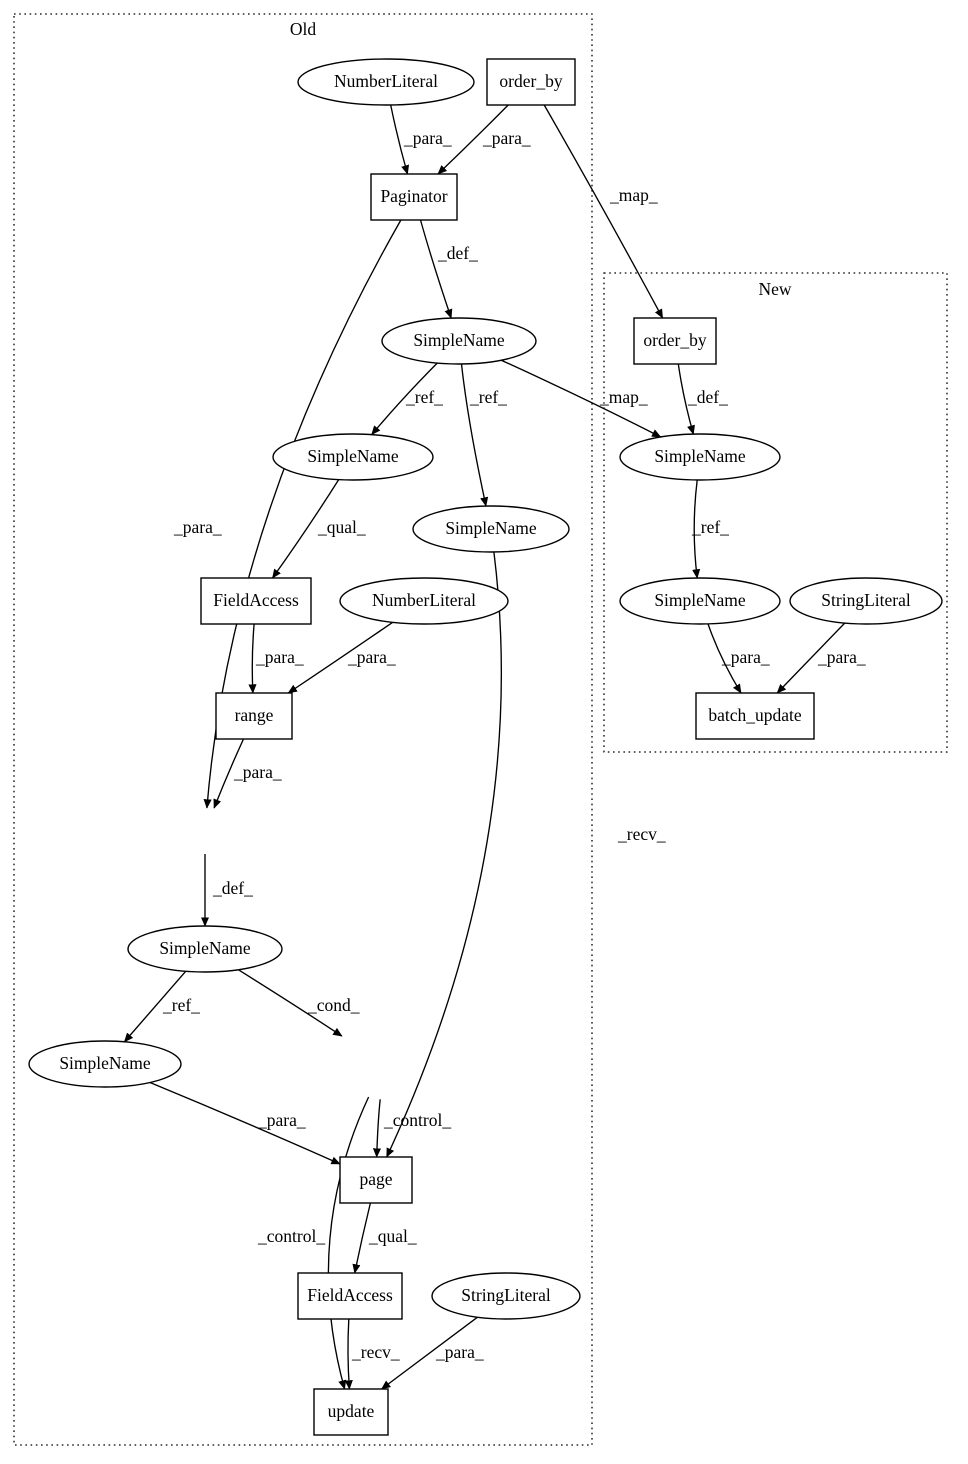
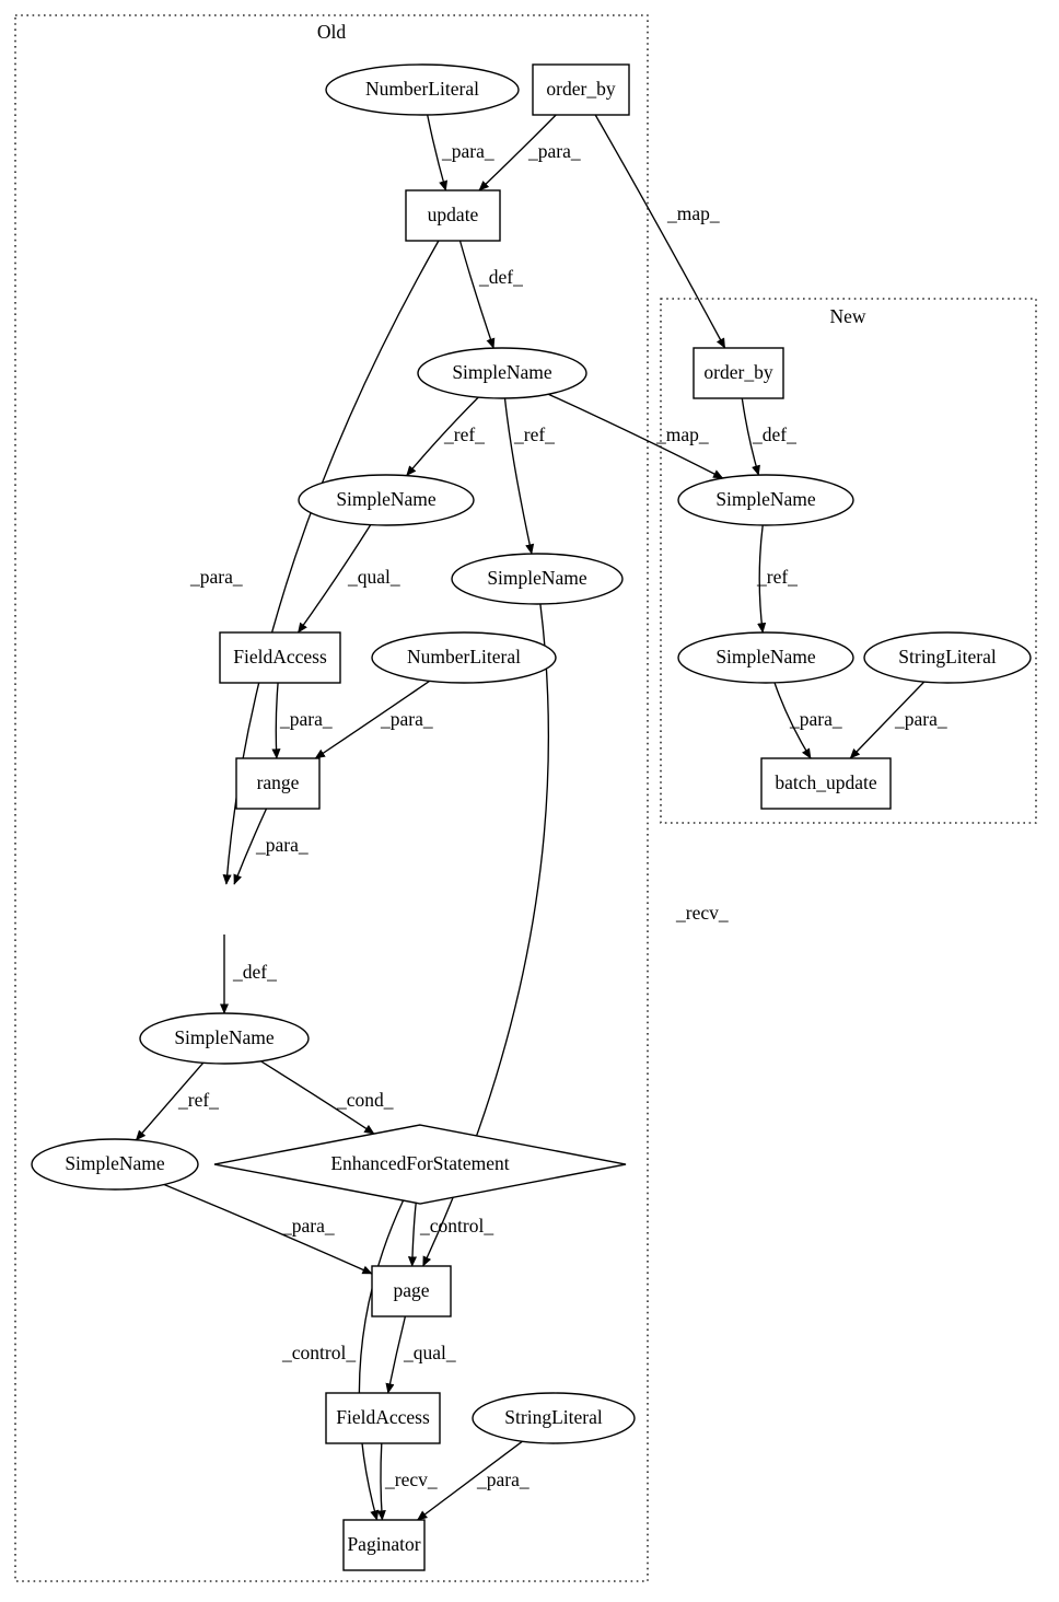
  Old
  New
  NumberLiteral
  order_by
- Paginator
+ update
  SimpleName
  order_by
  SimpleName
  SimpleName
  SimpleName
  FieldAccess
  NumberLiteral
  SimpleName
  StringLiteral
  range
  batch_update
  SimpleName
  SimpleName
+ EnhancedForStatement
  page
  FieldAccess
  StringLiteral
- update
+ Paginator
  _para_
  _para_
  _map_
  _def_
  _para_
  _ref_
  _ref_
  _map_
  _def_
  _qual_
  _ref_
  _para_
  _para_
  _para_
  _para_
  _para_
  _def_
  _ref_
  _cond_
  _recv_
  _para_
  _control_
  _qual_
  _control_
  _recv_
  _para_
